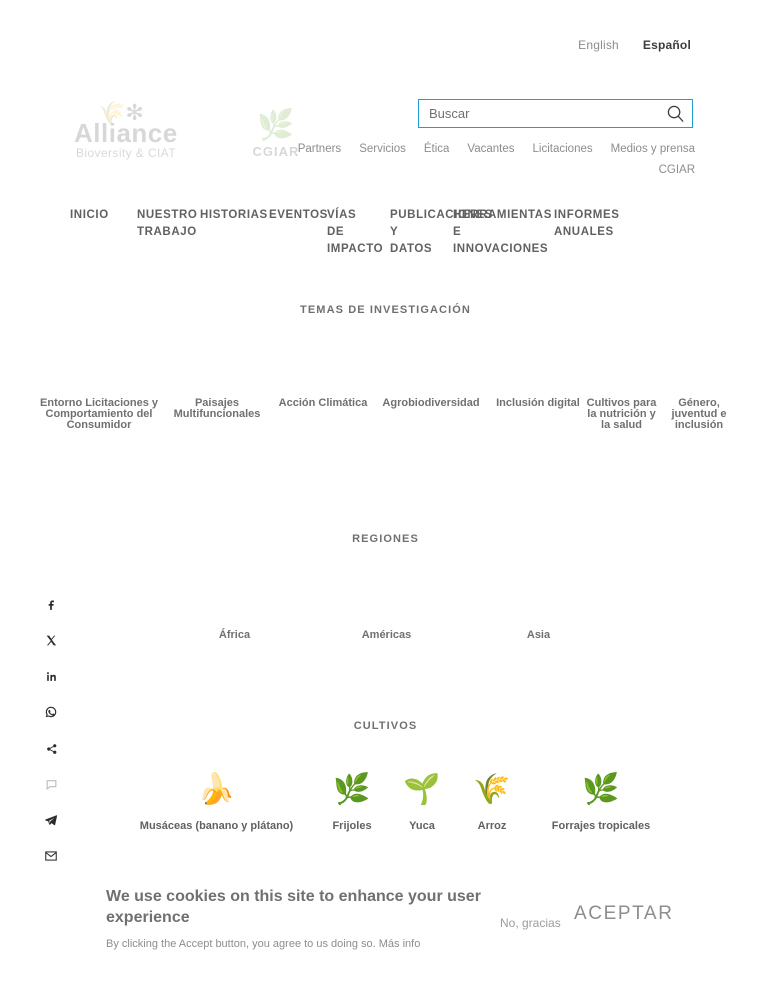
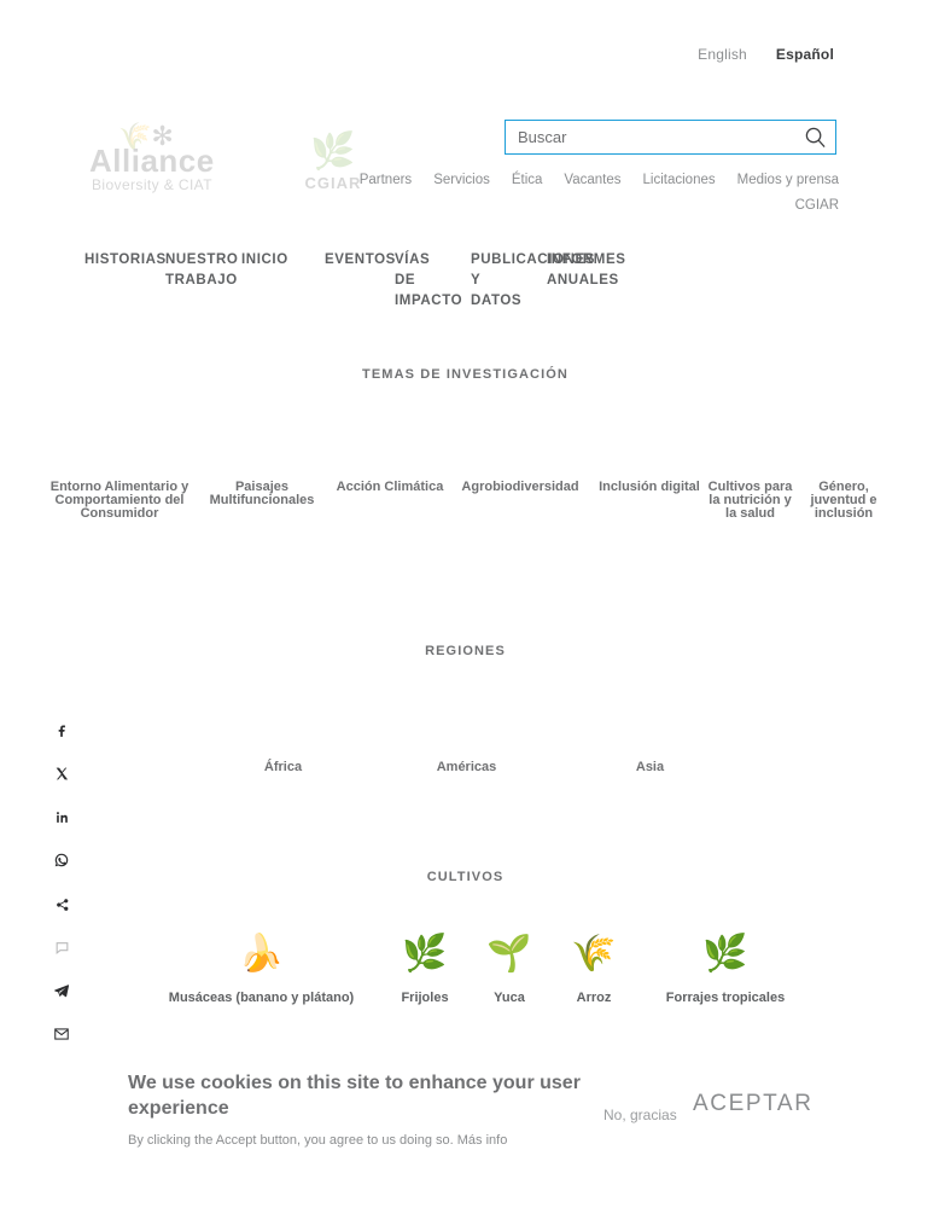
  English
  Español
  🌾✻
  Alliance
  Bioversity & CIAT
  🌿
  CGIAR
  Buscar
  Partners
  Servicios
  Ética
  Vacantes
  Licitaciones
  Medios y prensa
  CGIAR
- INICIO
+ HISTORIAS
  NUESTRO TRABAJO
- HISTORIAS
+ INICIO
  EVENTOS
  VÍAS DE IMPACTO
  PUBLICAC Y DATOS
- HERRAMIENTAS E INNOVACIONES
  INFORMES ANUALES
  TEMAS DE INVESTIGACIÓN
- Entorno Licitaciones y Comportamiento del Consumidor
+ Entorno Alimentario y Comportamiento del Consumidor
  Paisajes Multifuncionales
  Acción Climática
  Agrobiodiversidad
  Inclusión digital
  Cultivos para la nutrición y la salud
  Género, juventud e inclusión
  REGIONES
  África
  Américas
  Asia
  CULTIVOS
  🍌
  Musáceas (banano y plátano)
  🌿
  Frijoles
  🌱
  Yuca
  🌾
  Arroz
  🌿
  Forrajes tropicales
  We use cookies on this site to enhance your user experience
  By clicking the Accept button, you agree to us doing so. Más info
  No, gracias
  ACEPTAR
